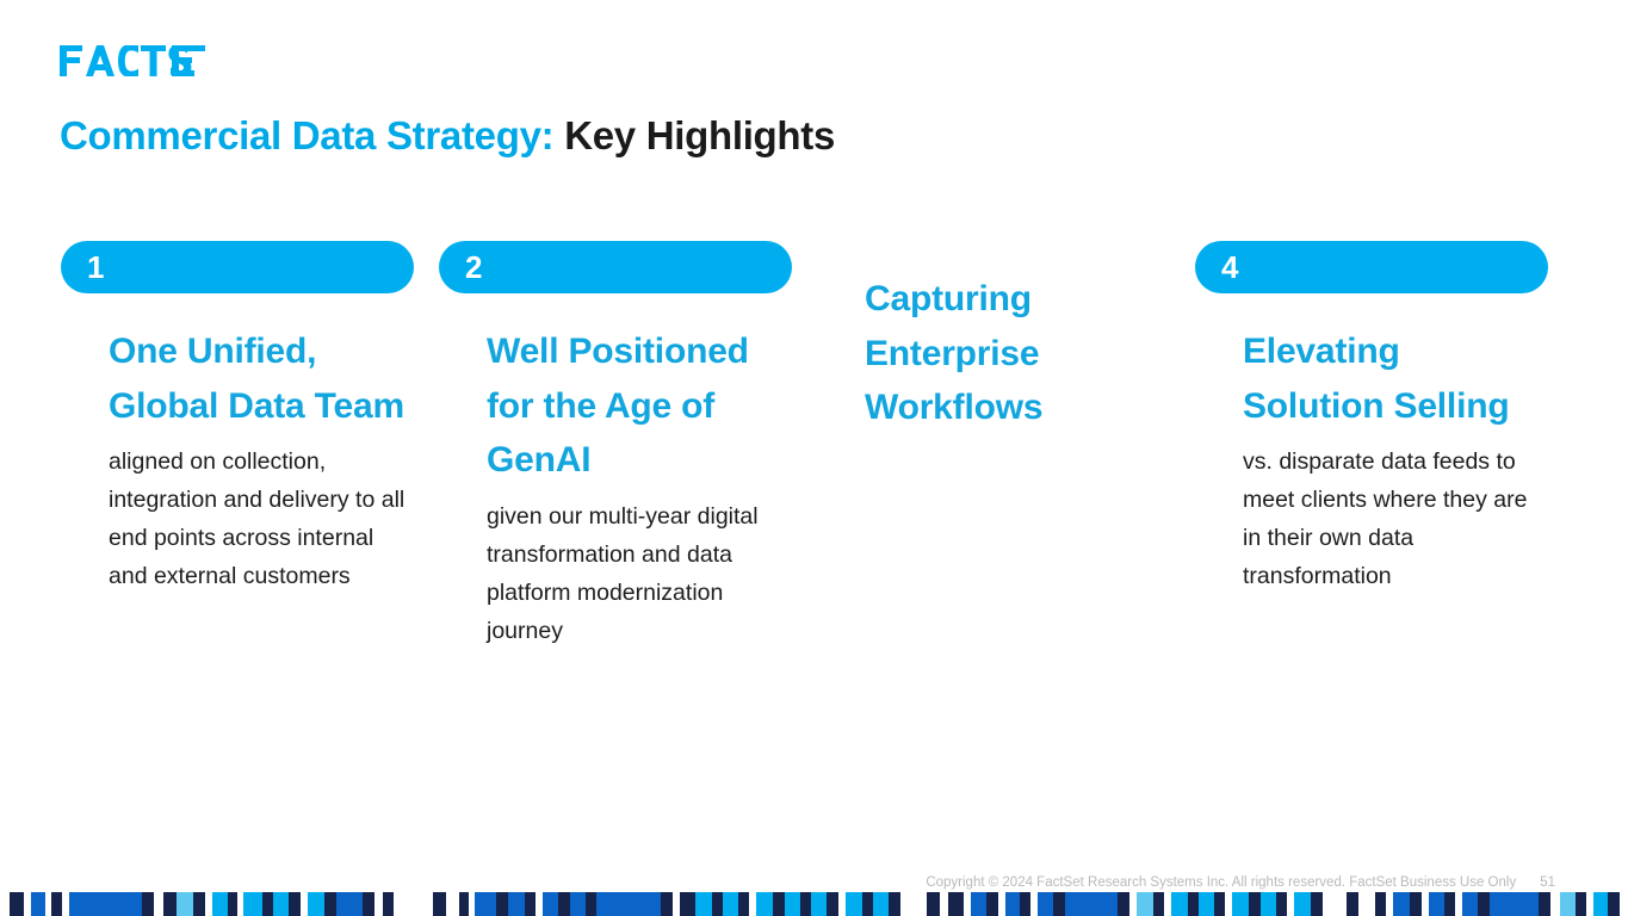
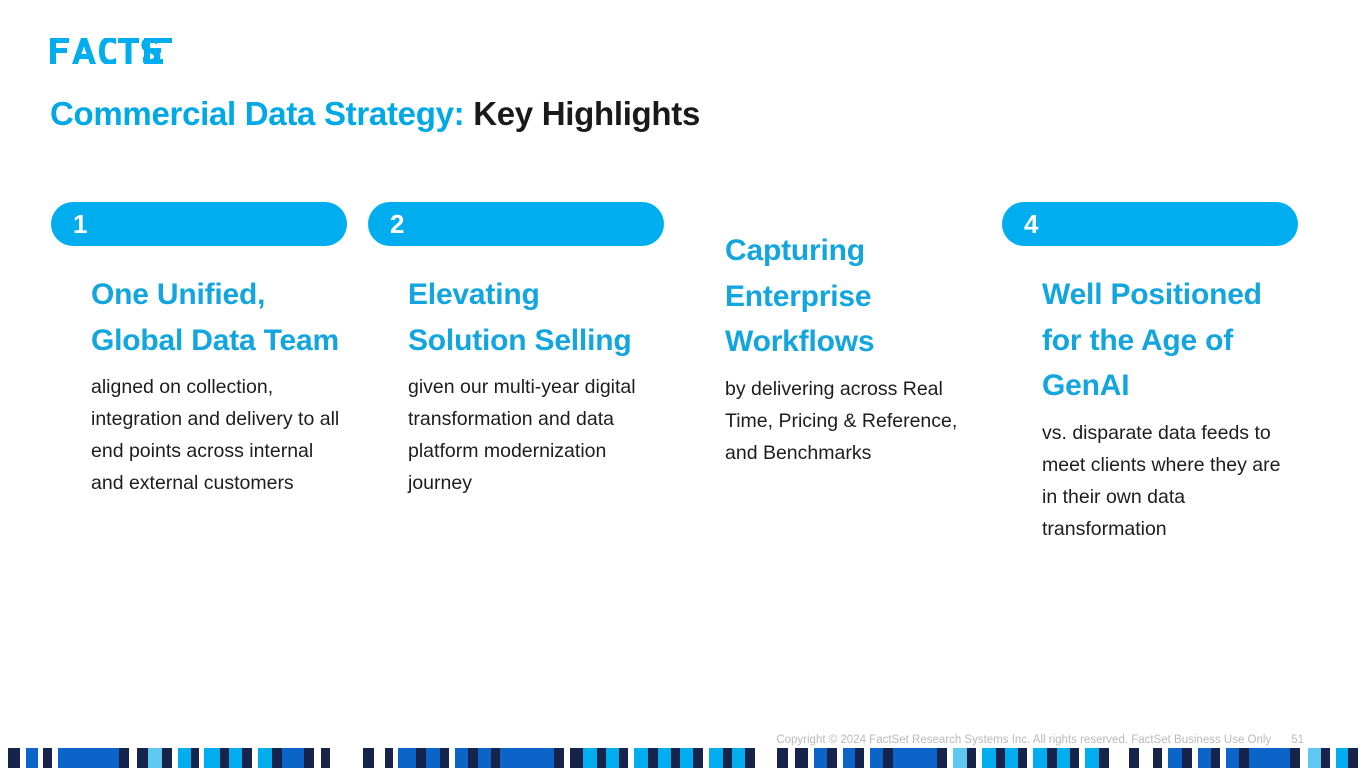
  Commercial Data Strategy: Key Highlights
  1
  One Unified, Global Data Team
  aligned on collection, integration and delivery to all end points across internal and external customers
  2
- Well Positioned for the Age of GenAI
+ Elevating Solution Selling
  given our multi-year digital transformation and data platform modernization journey
  Capturing Enterprise Workflows
+ by delivering across Real Time, Pricing & Reference, and Benchmarks
  4
- Elevating Solution Selling
+ Well Positioned for the Age of GenAI
  vs. disparate data feeds to meet clients where they are in their own data transformation
  Copyright © 2024 FactSet Research Systems Inc. All rights reserved. FactSet Business Use Only
  51
